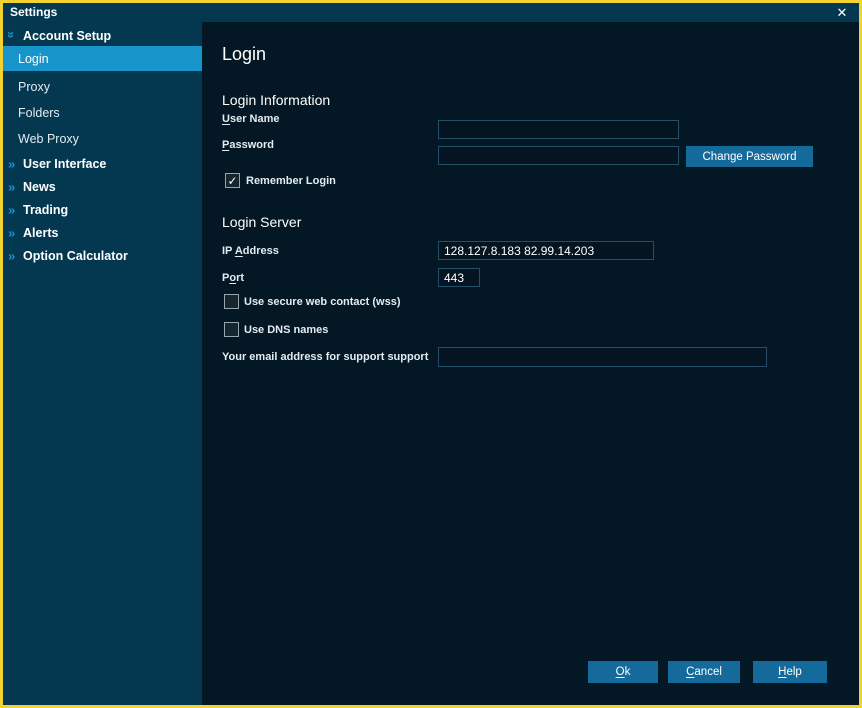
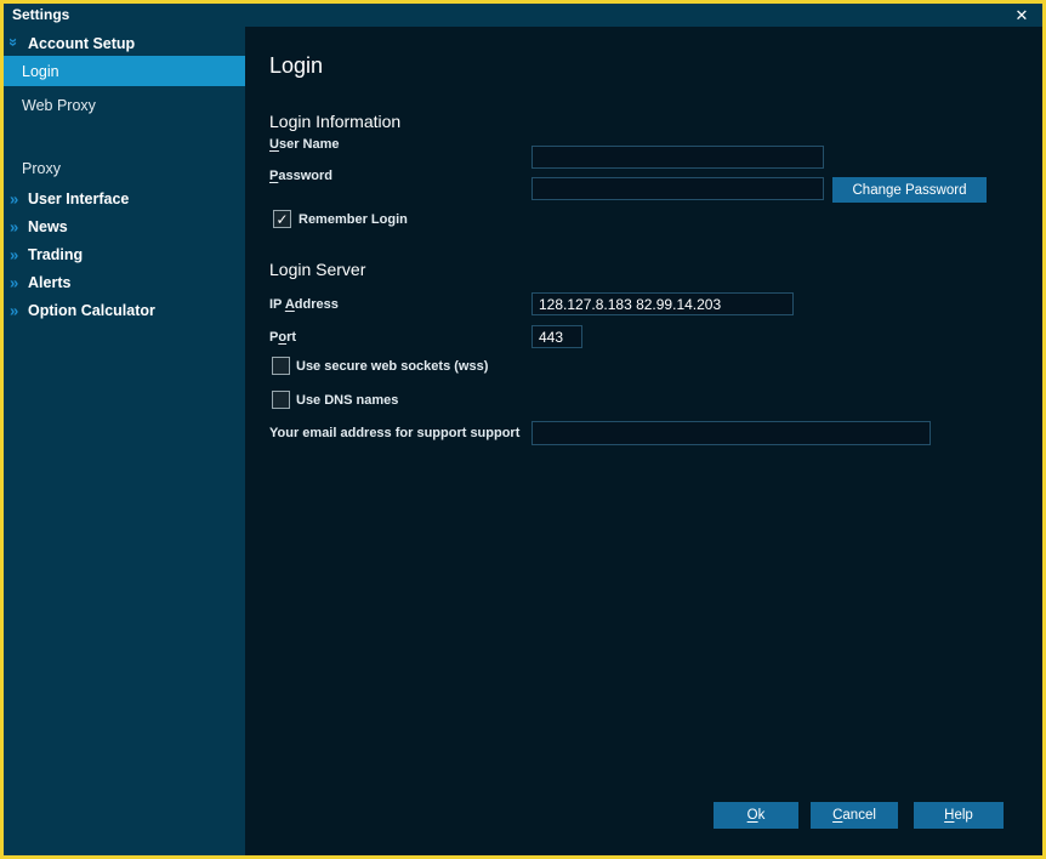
  Settings
  ✕
  Account Setup
  Login
- Proxy
+ Web Proxy
- Folders
- Web Proxy
+ Proxy
  »
  User Interface
  »
  News
  »
  Trading
  »
  Alerts
  »
  Option Calculator
  Login
  Login Information
  User Name
  Password
  Change Password
  ✓
  Remember Login
  Login Server
  IP Address
  128.127.8.183 82.99.14.203
  Port
  443
- Use secure web contact (wss)
+ Use secure web sockets (wss)
  Use DNS names
  Your email address for support support
  O
  k
  C
  ancel
  H
  elp
